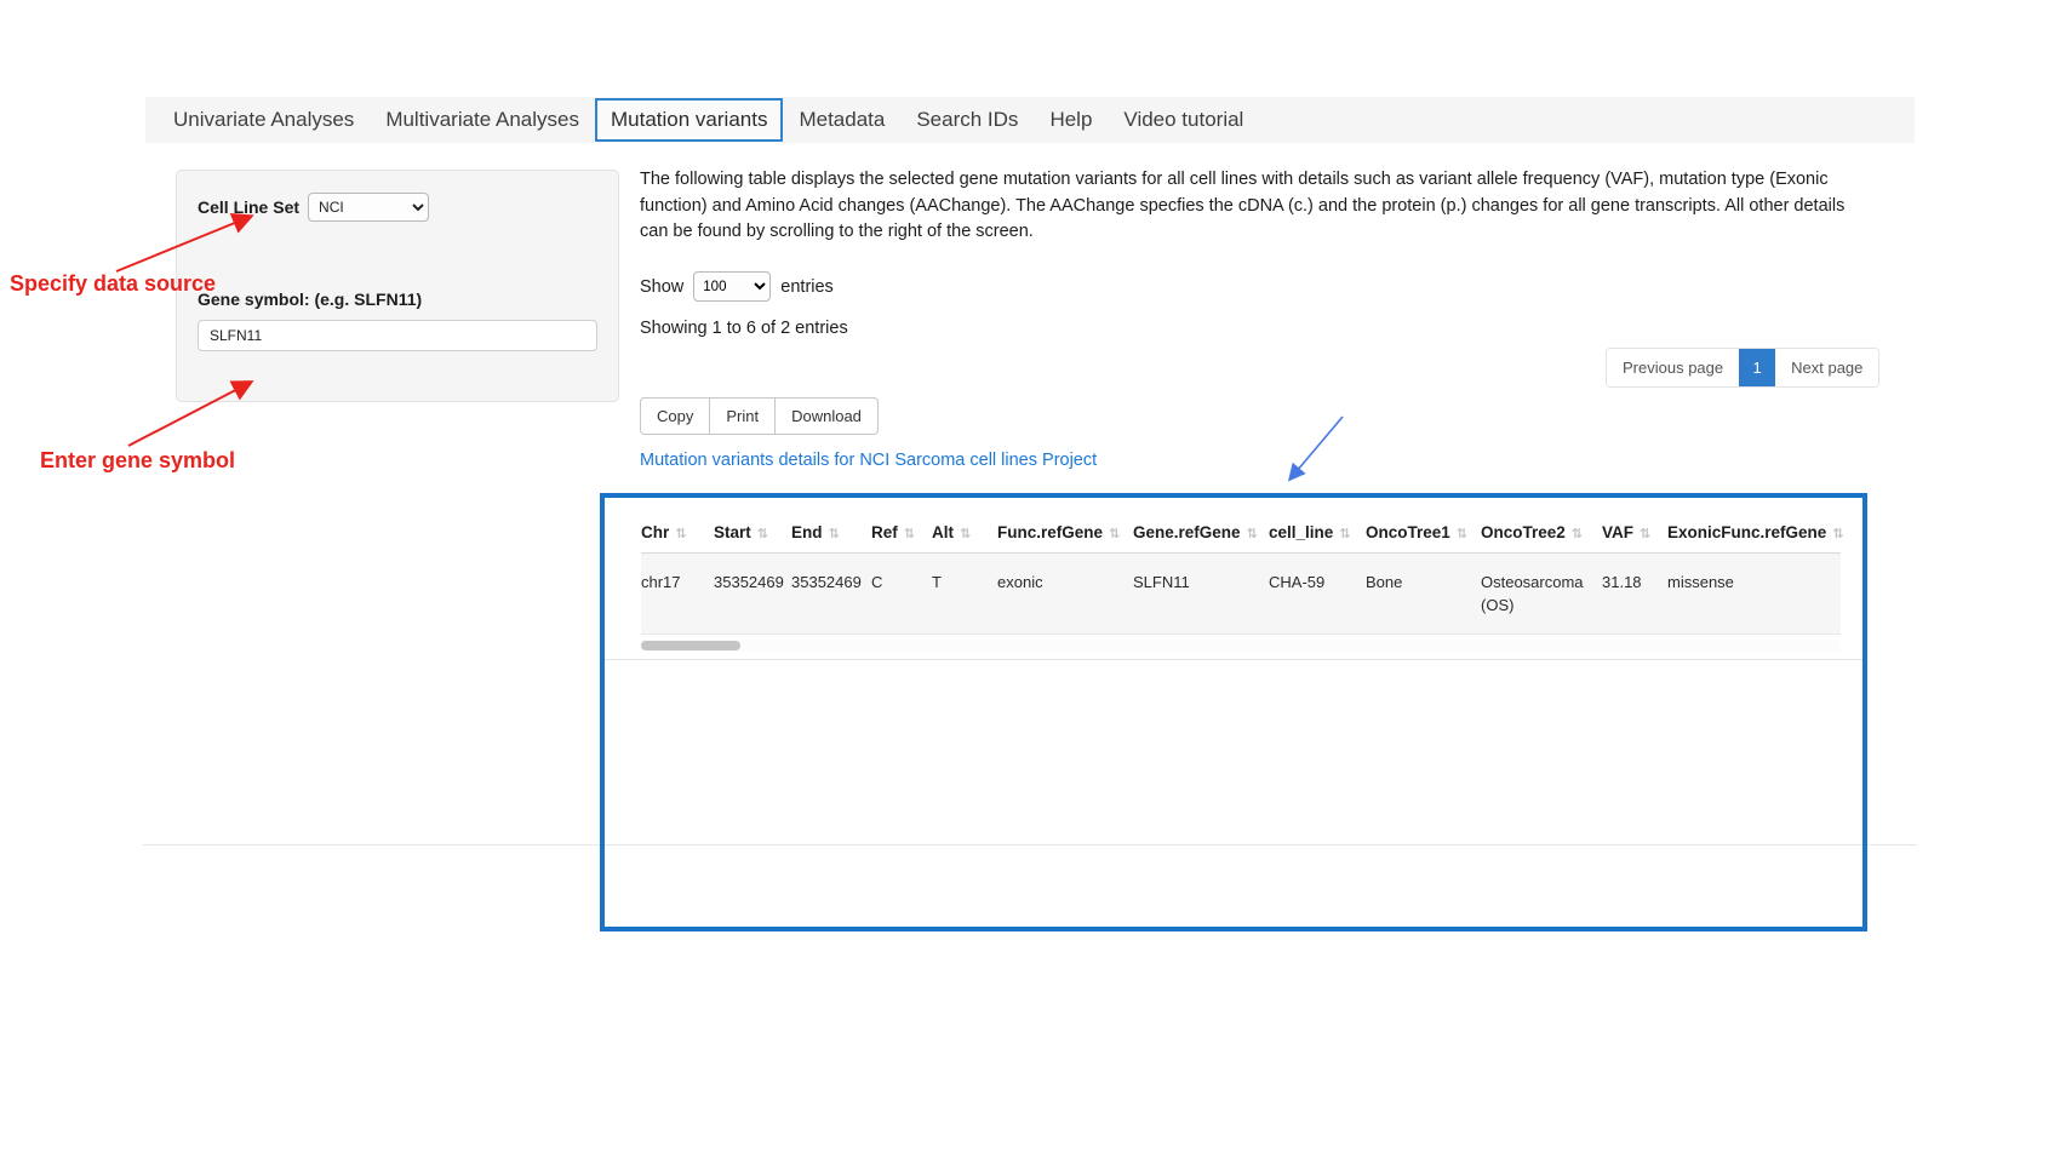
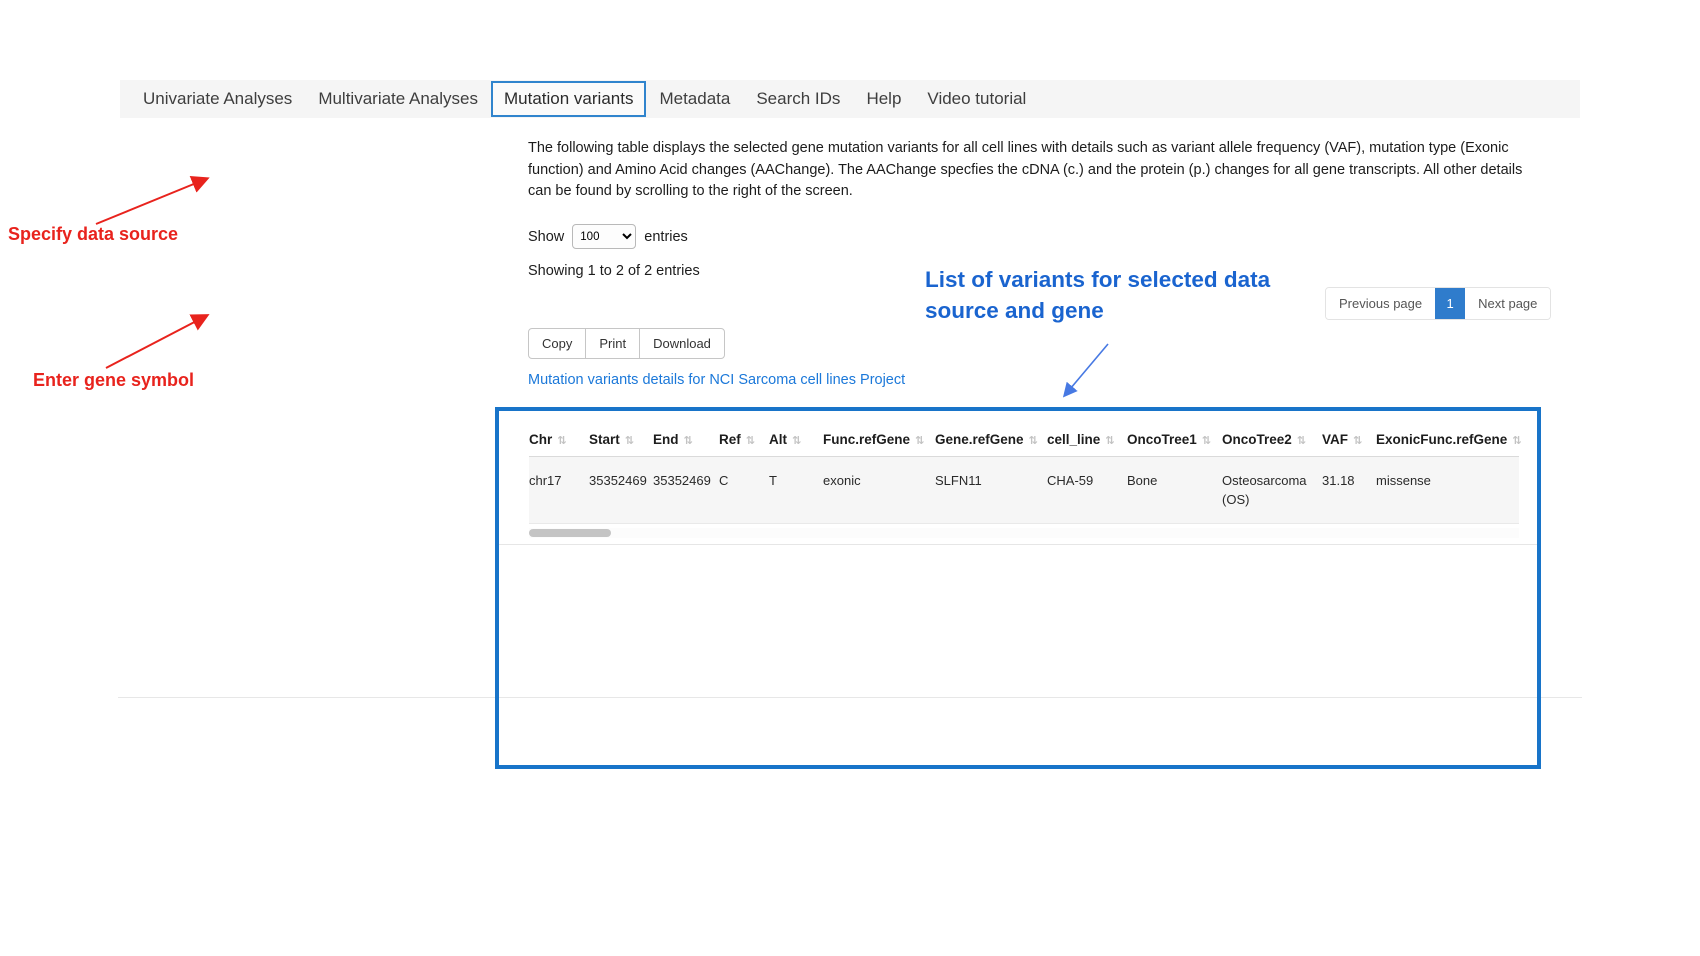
  Univariate Analyses
  Multivariate Analyses
  Mutation variants
  Metadata
  Search IDs
  Help
  Video tutorial
- Cell Line Set
- NCI
- Gene symbol: (e.g. SLFN11)
- SLFN11
  Specify data source
  Enter gene symbol
+ List of variants for selected data source and gene
  The following table displays the selected gene mutation variants for all cell lines with details such as variant allele frequency (VAF), mutation type (Exonic function) and Amino Acid changes (AAChange). The AAChange specfies the cDNA (c.) and the protein (p.) changes for all gene transcripts. All other details can be found by scrolling to the right of the screen.
  Show
  100
  entries
- Showing 1 to 6 of 2 entries
+ Showing 1 to 2 of 2 entries
  Copy
  Print
  Download
  Mutation variants details for NCI Sarcoma cell lines Project
  Previous page
  1
  Next page
  Chr ⇅	Start ⇅	End ⇅	Ref ⇅	Alt ⇅	Func.refGene ⇅	Gene.refGene ⇅	cell_line ⇅	OncoTree1 ⇅	OncoTree2 ⇅	VAF ⇅	ExonicFunc.refGene ⇅
  chr17	35352469	35352469	C	T	exonic	SLFN11	CHA-59	Bone	Osteosarcoma (OS)	31.18	missense
